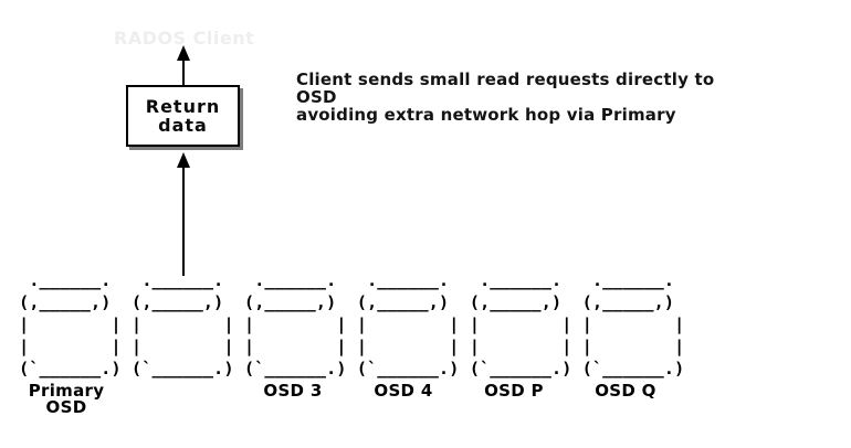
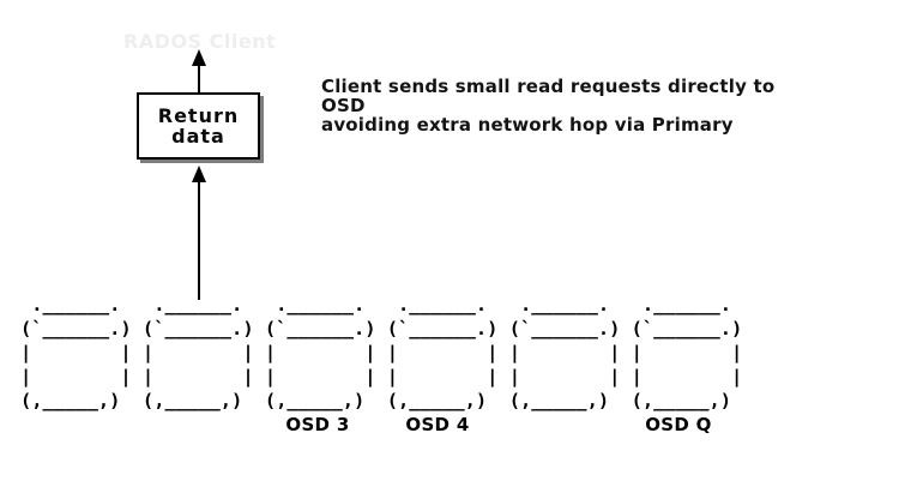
  RADOS Client
  Return
  data
  Client sends small read requests directly to OSD
  avoiding extra network hop via Primary
  .______. .______. .______. .______. .______. .______.
- (,_____,) (,_____,) (,_____,) (,_____,) (,_____,) (,_____,)
+ (`______.) (`______.) (`______.) (`______.) (`______.) (`______.)
  | | | | | | | | | | | |
  | | | | | | | | | | | |
- (`______.) (`______.) (`______.) (`______.) (`______.) (`______.)
+ (,_____,) (,_____,) (,_____,) (,_____,) (,_____,) (,_____,)
- Primary
- OSD
  OSD 3
  OSD 4
- OSD P
  OSD Q
